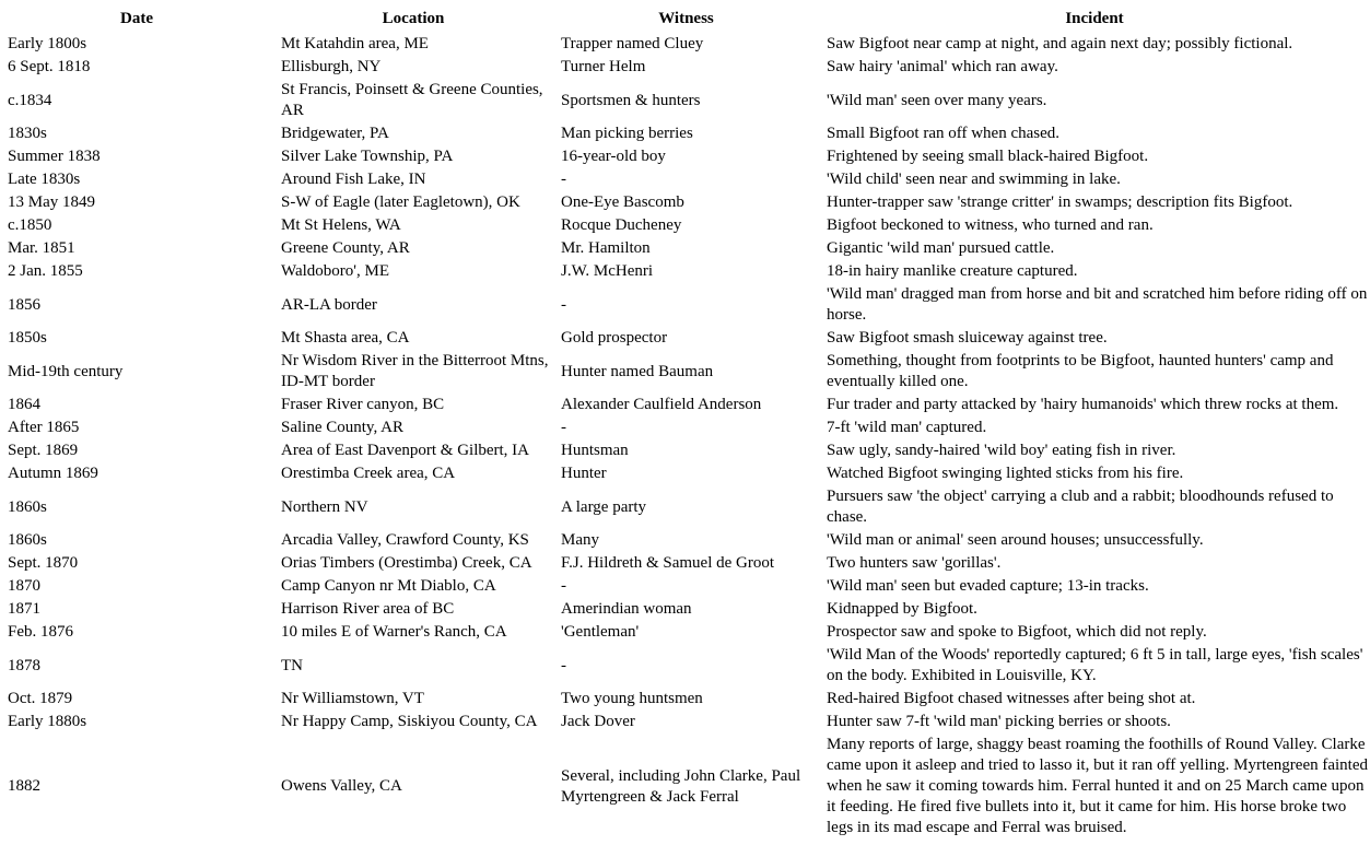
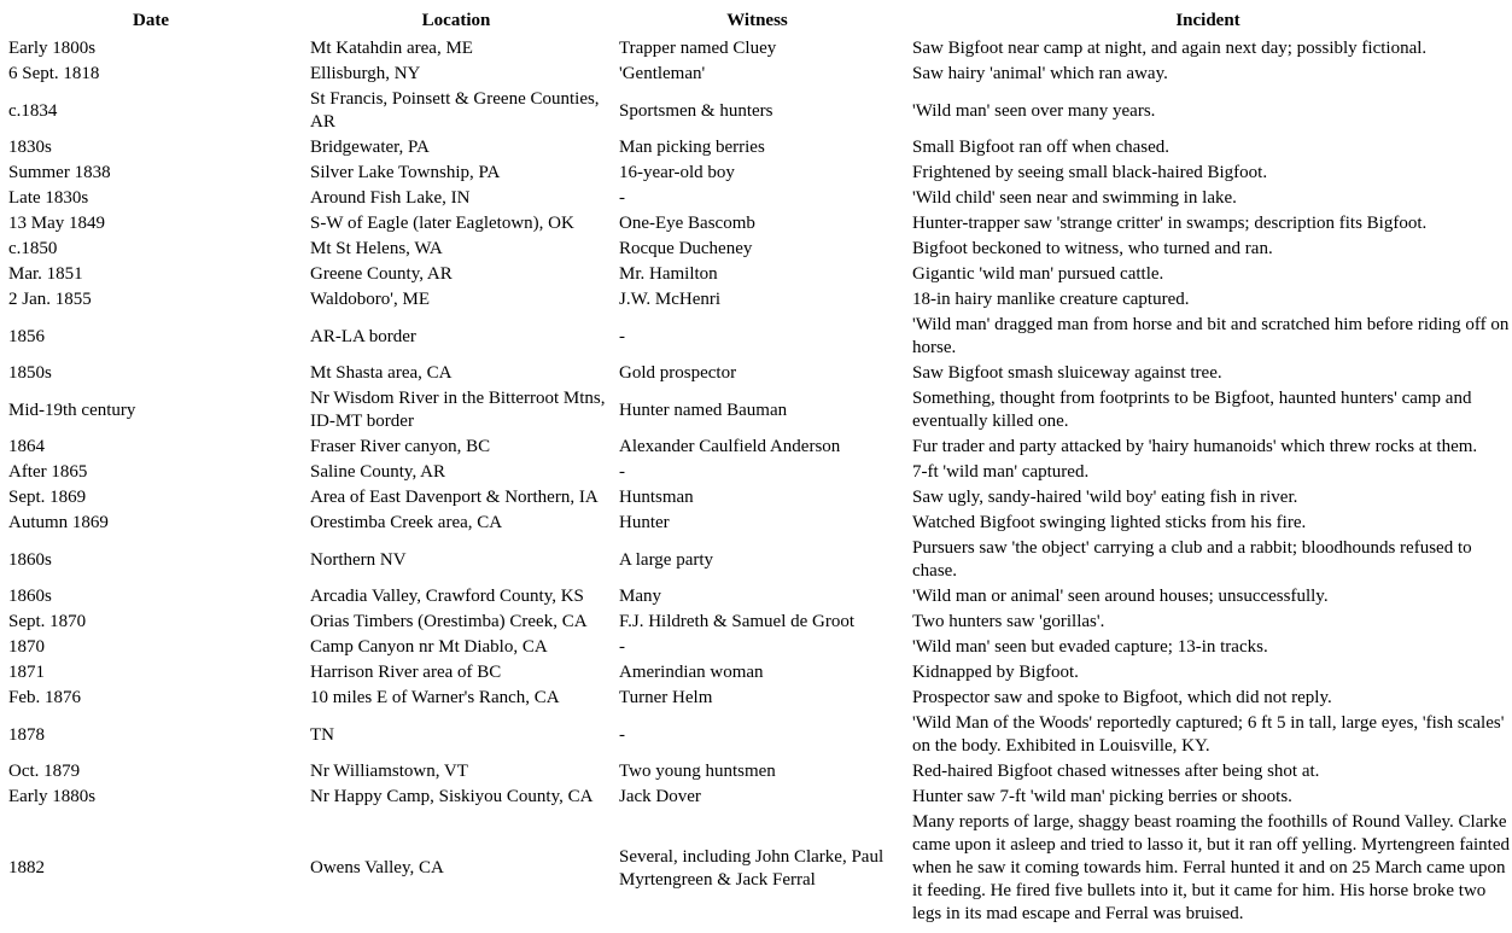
  Date	Location	Witness	Incident
  Early 1800s	Mt Katahdin area, ME	Trapper named Cluey	Saw Bigfoot near camp at night, and again next day; possibly fictional.
- 6 Sept. 1818	Ellisburgh, NY	Turner Helm	Saw hairy 'animal' which ran away.
+ 6 Sept. 1818	Ellisburgh, NY	'Gentleman'	Saw hairy 'animal' which ran away.
  c.1834	St Francis, Poinsett & Greene Counties, AR	Sportsmen & hunters	'Wild man' seen over many years.
  1830s	Bridgewater, PA	Man picking berries	Small Bigfoot ran off when chased.
  Summer 1838	Silver Lake Township, PA	16-year-old boy	Frightened by seeing small black-haired Bigfoot.
  Late 1830s	Around Fish Lake, IN	-	'Wild child' seen near and swimming in lake.
  13 May 1849	S-W of Eagle (later Eagletown), OK	One-Eye Bascomb	Hunter-trapper saw 'strange critter' in swamps; description fits Bigfoot.
  c.1850	Mt St Helens, WA	Rocque Ducheney	Bigfoot beckoned to witness, who turned and ran.
  Mar. 1851	Greene County, AR	Mr. Hamilton	Gigantic 'wild man' pursued cattle.
  2 Jan. 1855	Waldoboro', ME	J.W. McHenri	18-in hairy manlike creature captured.
  1856	AR-LA border	-	'Wild man' dragged man from horse and bit and scratched him before riding off on horse.
  1850s	Mt Shasta area, CA	Gold prospector	Saw Bigfoot smash sluiceway against tree.
  Mid-19th century	Nr Wisdom River in the Bitterroot Mtns, ID-MT border	Hunter named Bauman	Something, thought from footprints to be Bigfoot, haunted hunters' camp and eventually killed one.
  1864	Fraser River canyon, BC	Alexander Caulfield Anderson	Fur trader and party attacked by 'hairy humanoids' which threw rocks at them.
  After 1865	Saline County, AR	-	7-ft 'wild man' captured.
- Sept. 1869	Area of East Davenport & Gilbert, IA	Huntsman	Saw ugly, sandy-haired 'wild boy' eating fish in river.
+ Sept. 1869	Area of East Davenport & Northern, IA	Huntsman	Saw ugly, sandy-haired 'wild boy' eating fish in river.
  Autumn 1869	Orestimba Creek area, CA	Hunter	Watched Bigfoot swinging lighted sticks from his fire.
  1860s	Northern NV	A large party	Pursuers saw 'the object' carrying a club and a rabbit; bloodhounds refused to chase.
  1860s	Arcadia Valley, Crawford County, KS	Many	'Wild man or animal' seen around houses; unsuccessfully.
  Sept. 1870	Orias Timbers (Orestimba) Creek, CA	F.J. Hildreth & Samuel de Groot	Two hunters saw 'gorillas'.
  1870	Camp Canyon nr Mt Diablo, CA	-	'Wild man' seen but evaded capture; 13-in tracks.
  1871	Harrison River area of BC	Amerindian woman	Kidnapped by Bigfoot.
- Feb. 1876	10 miles E of Warner's Ranch, CA	'Gentleman'	Prospector saw and spoke to Bigfoot, which did not reply.
+ Feb. 1876	10 miles E of Warner's Ranch, CA	Turner Helm	Prospector saw and spoke to Bigfoot, which did not reply.
  1878	TN	-	'Wild Man of the Woods' reportedly captured; 6 ft 5 in tall, large eyes, 'fish scales' on the body. Exhibited in Louisville, KY.
  Oct. 1879	Nr Williamstown, VT	Two young huntsmen	Red-haired Bigfoot chased witnesses after being shot at.
  Early 1880s	Nr Happy Camp, Siskiyou County, CA	Jack Dover	Hunter saw 7-ft 'wild man' picking berries or shoots.
  1882	Owens Valley, CA	Several, including John Clarke, Paul Myrtengreen & Jack Ferral	Many reports of large, shaggy beast roaming the foothills of Round Valley. Clarke came upon it asleep and tried to lasso it, but it ran off yelling. Myrtengreen fainted when he saw it coming towards him. Ferral hunted it and on 25 March came upon it feeding. He fired five bullets into it, but it came for him. His horse broke two legs in its mad escape and Ferral was bruised.
